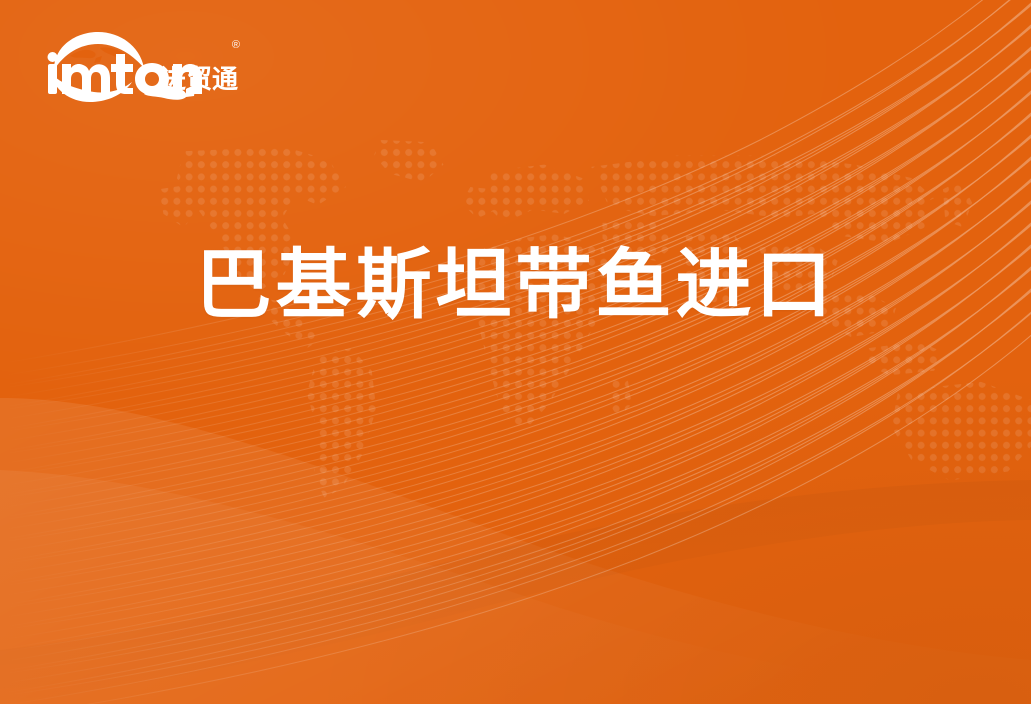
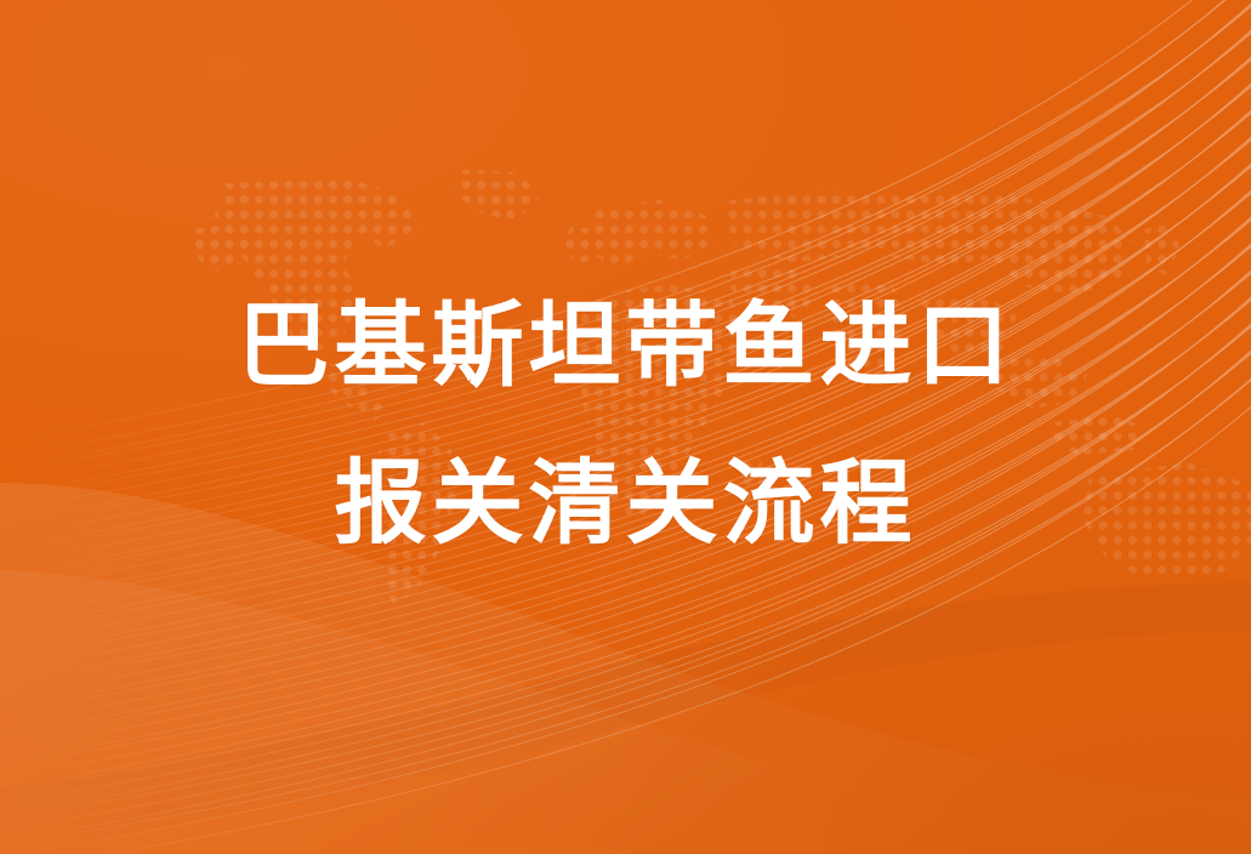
- 进贸通
- ®
  巴基斯坦带鱼进口
+ 报关清关流程
